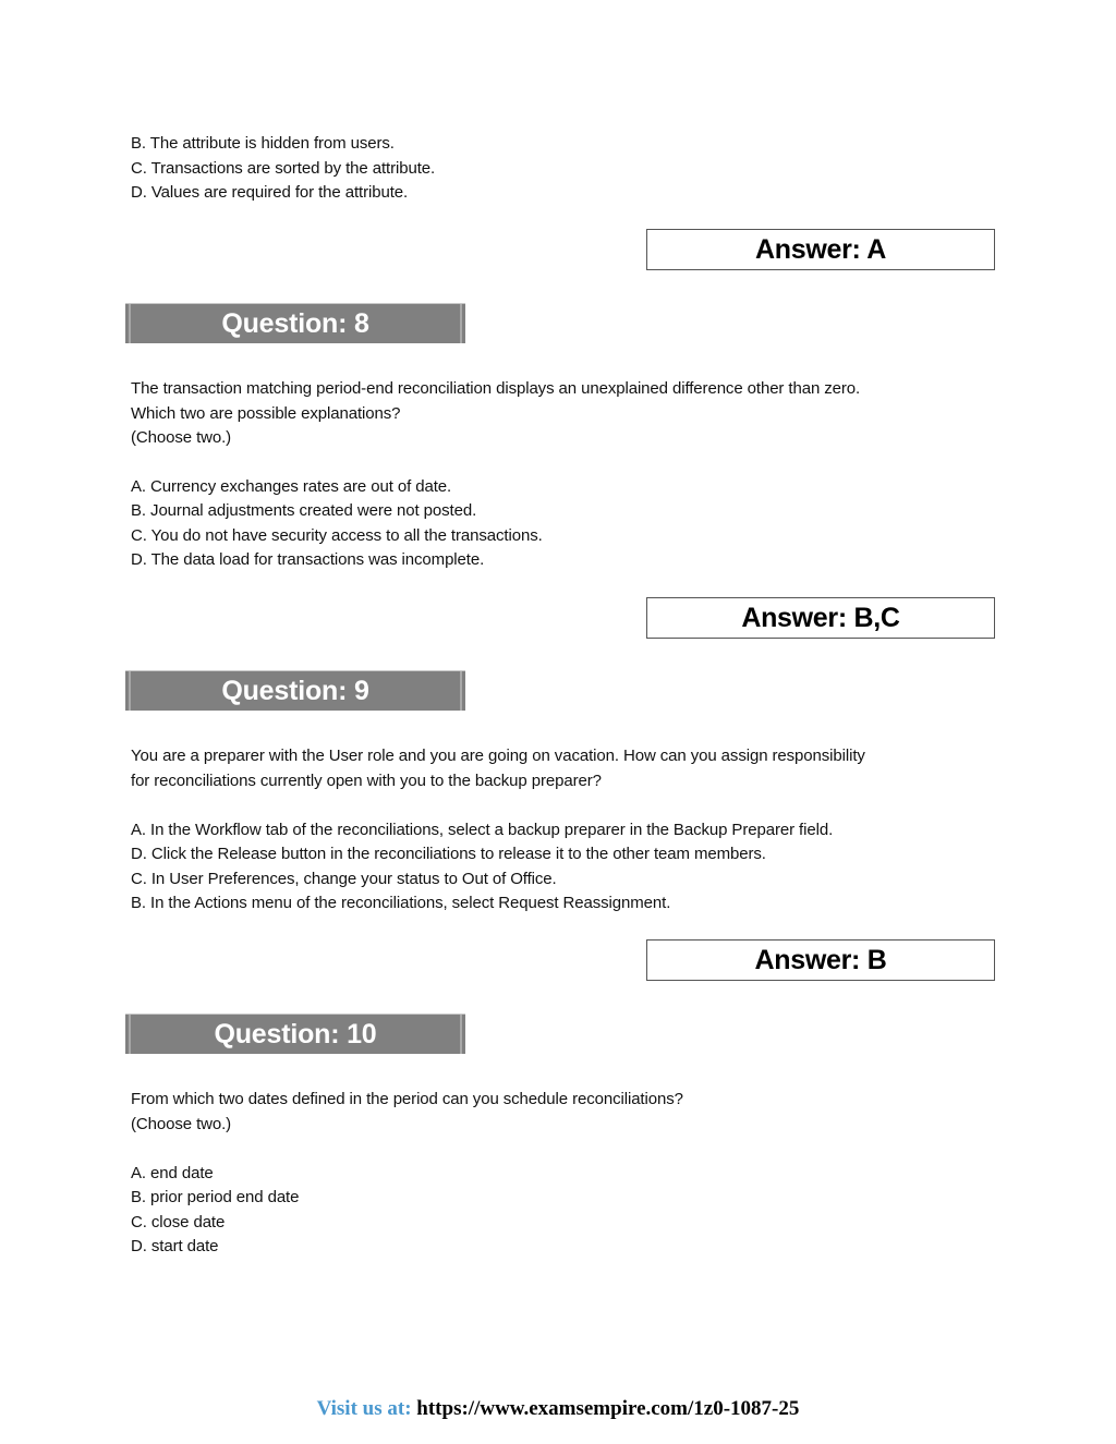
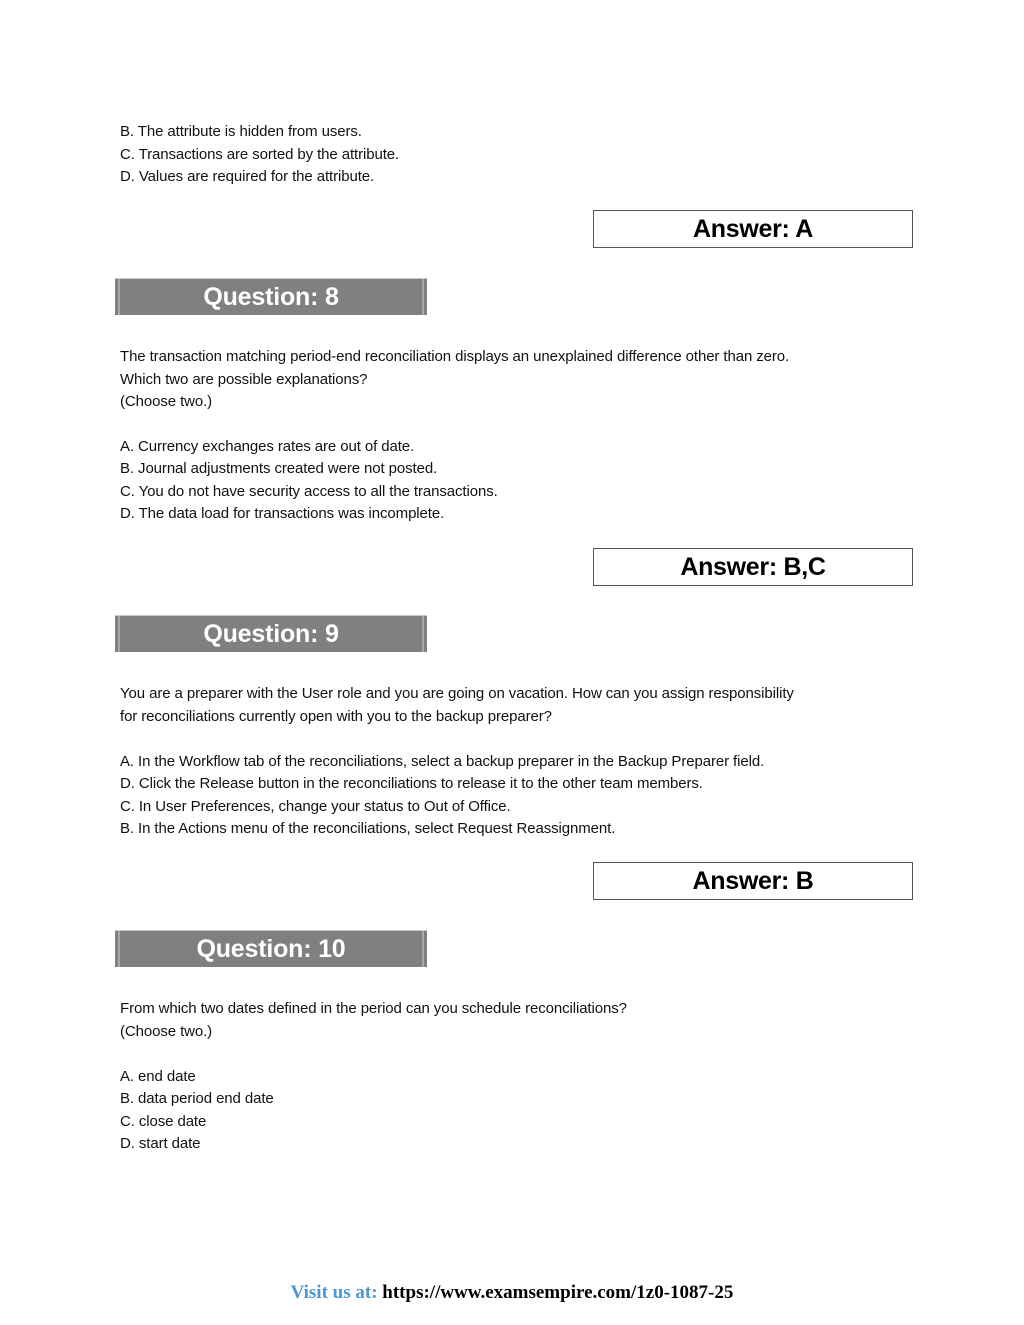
  B. The attribute is hidden from users.
  C. Transactions are sorted by the attribute.
  D. Values are required for the attribute.
  Answer: A
  Question: 8
  The transaction matching period-end reconciliation displays an unexplained difference other than zero.
  Which two are possible explanations?
  (Choose two.)
  A. Currency exchanges rates are out of date.
  B. Journal adjustments created were not posted.
  C. You do not have security access to all the transactions.
  D. The data load for transactions was incomplete.
  Answer: B,C
  Question: 9
  You are a preparer with the User role and you are going on vacation. How can you assign responsibility
  for reconciliations currently open with you to the backup preparer?
  A. In the Workflow tab of the reconciliations, select a backup preparer in the Backup Preparer field.
  D. Click the Release button in the reconciliations to release it to the other team members.
  C. In User Preferences, change your status to Out of Office.
  B. In the Actions menu of the reconciliations, select Request Reassignment.
  Answer: B
  Question: 10
  From which two dates defined in the period can you schedule reconciliations?
  (Choose two.)
  A. end date
- B. prior period end date
+ B. data period end date
  C. close date
  D. start date
  Visit us at: https://www.examsempire.com/1z0-1087-25
